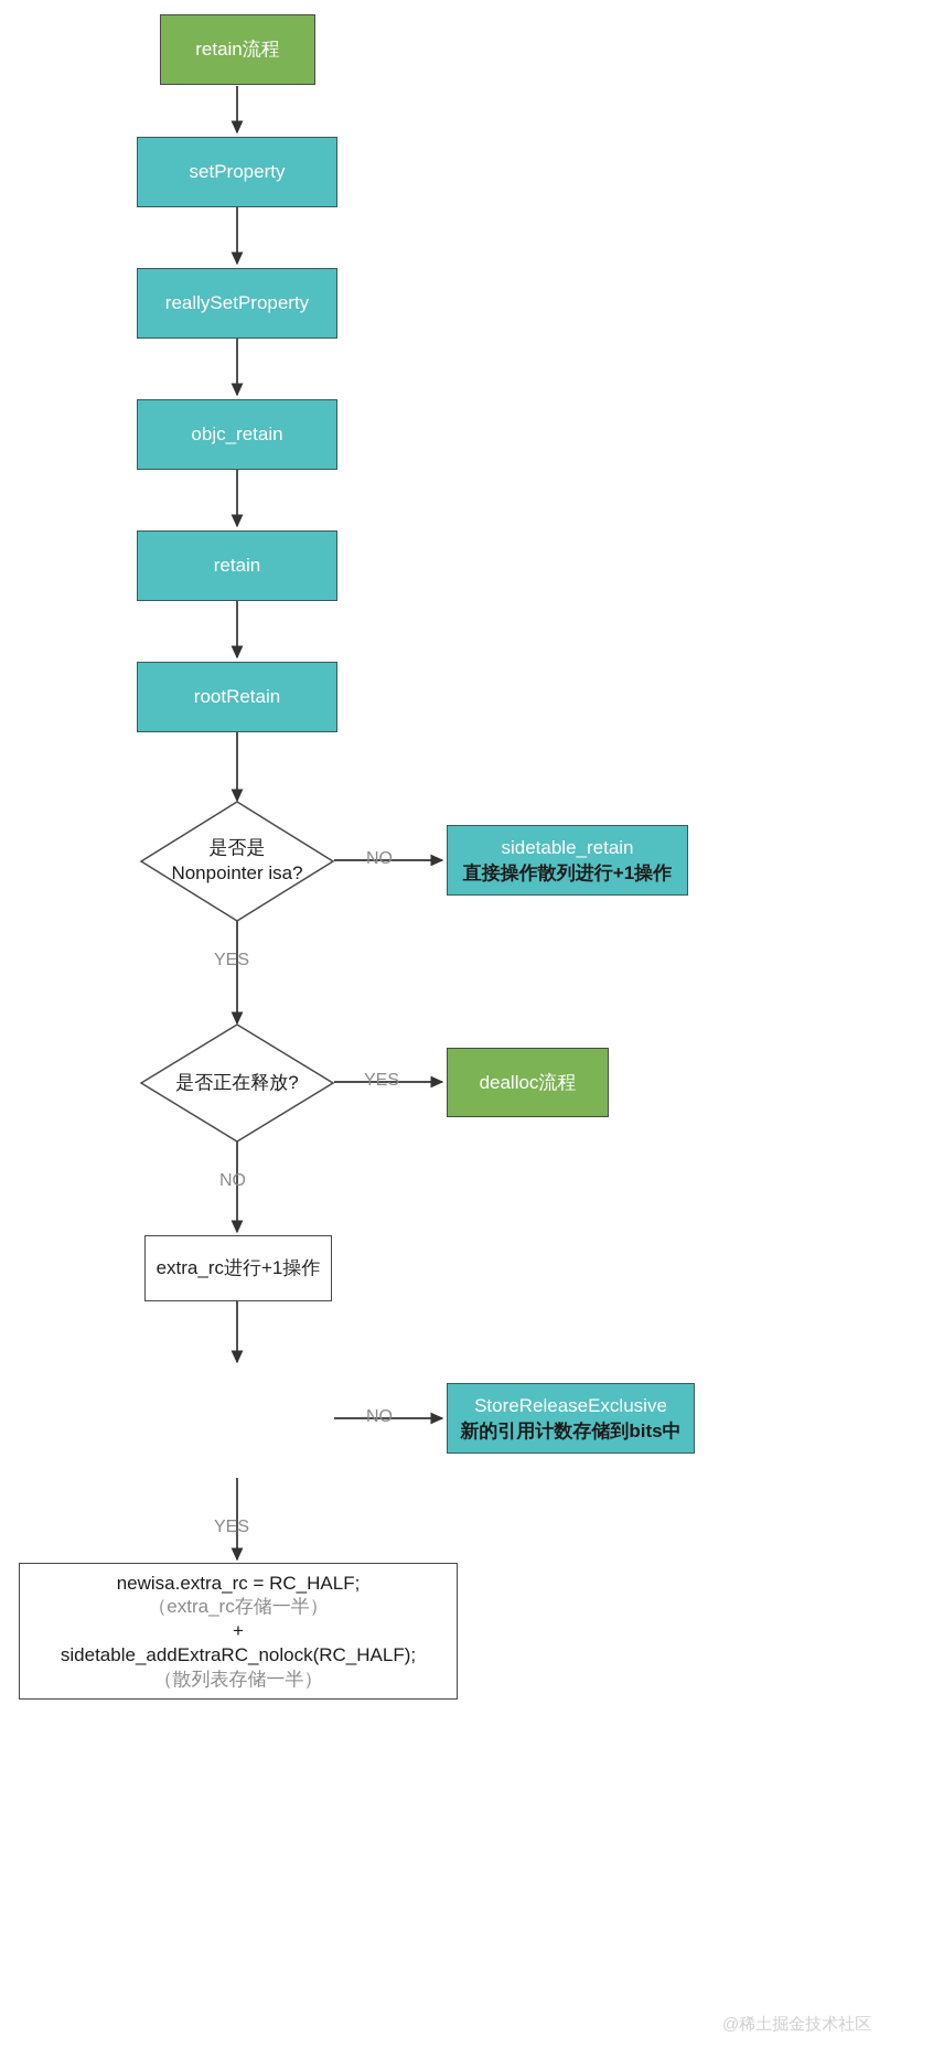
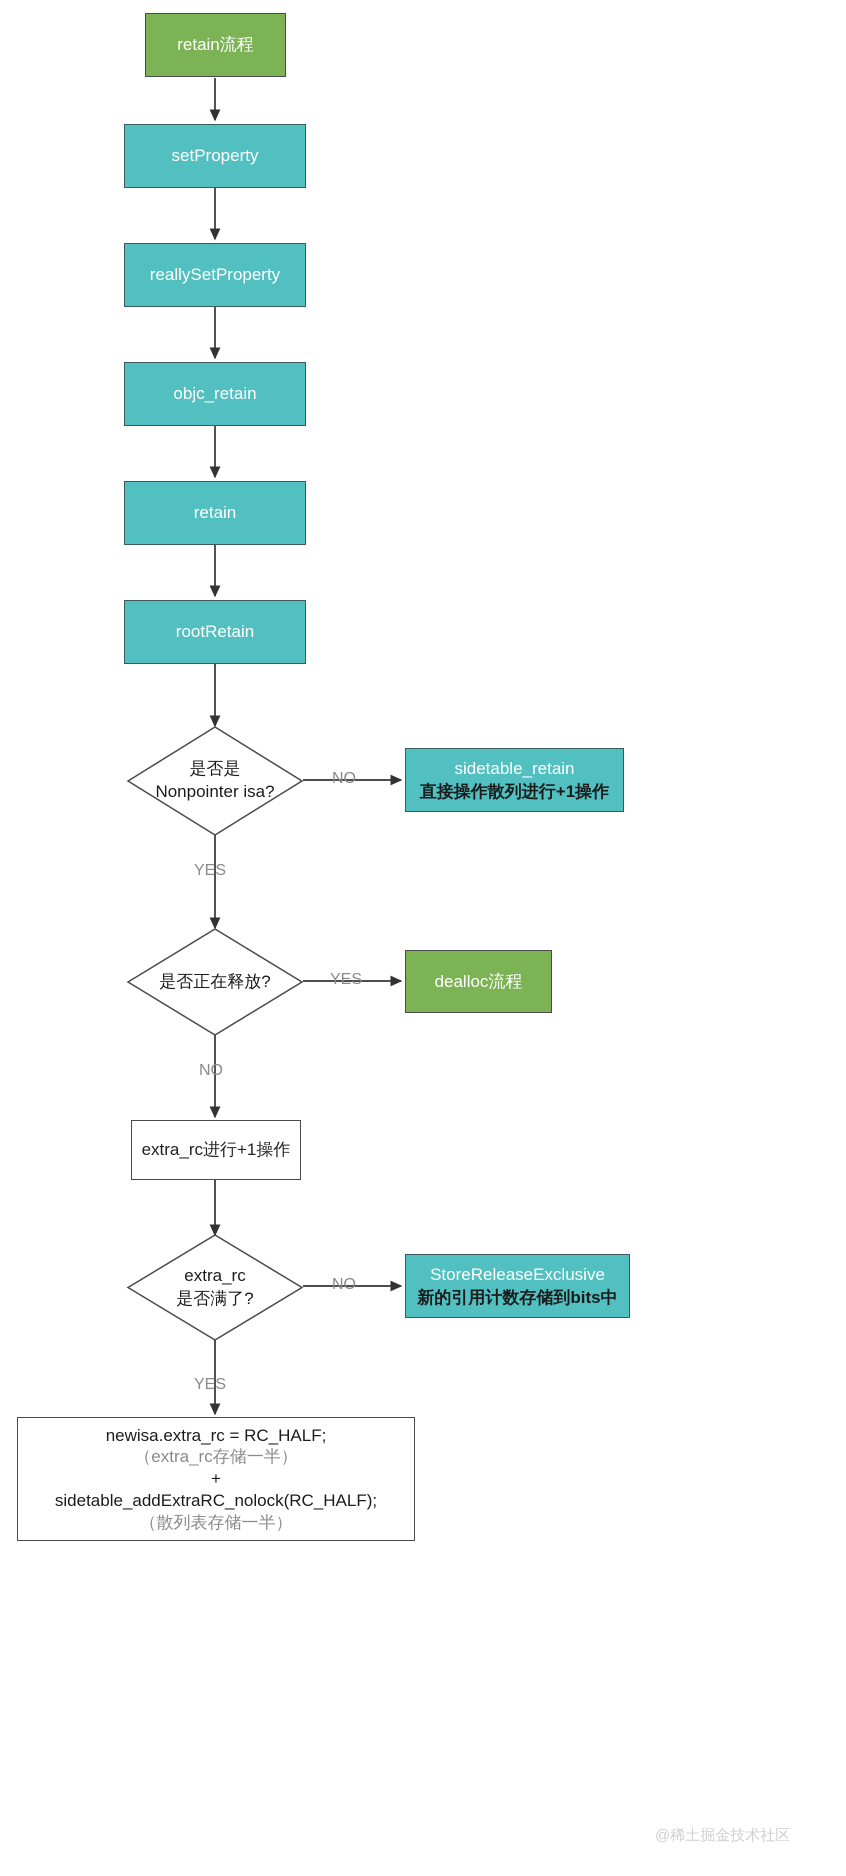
  retain流程
  setProperty
  reallySetProperty
  objc_retain
  retain
  rootRetain
  是否是
  Nonpointer isa?
  sidetable_retain
  直接操作散列进行+1操作
  是否正在释放?
  dealloc流程
  extra_rc进行+1操作
+ extra_rc
+ 是否满了?
  StoreReleaseExclusive
  新的引用计数存储到bits中
  newisa.extra_rc = RC_HALF;
  （extra_rc存储一半）
  +
  sidetable_addExtraRC_nolock(RC_HALF);
  （散列表存储一半）
  NO
  YES
  YES
  NO
  NO
  YES
  @稀土掘金技术社区
